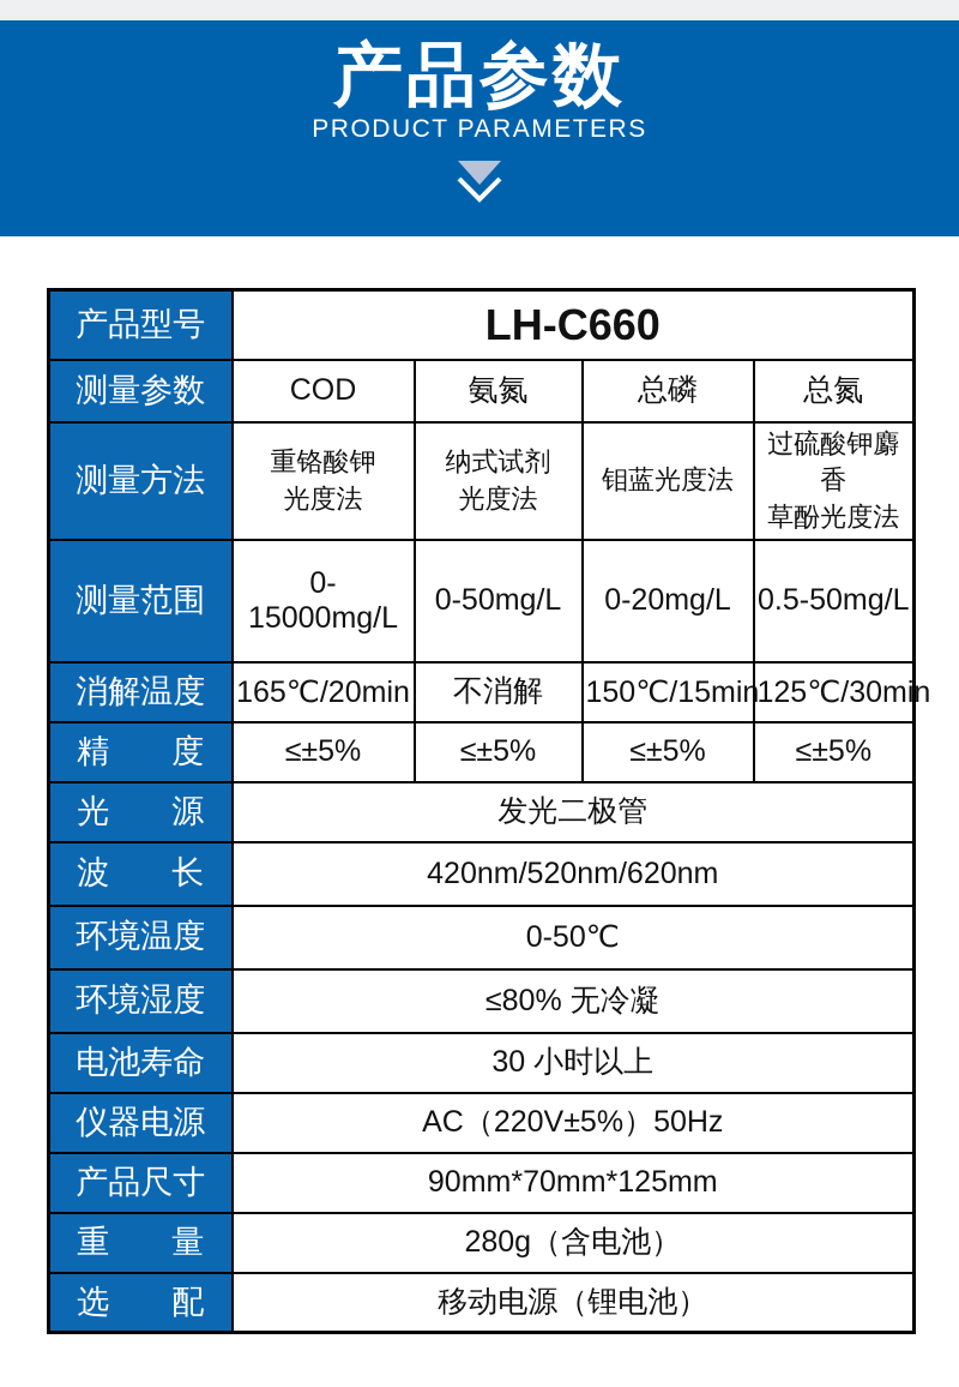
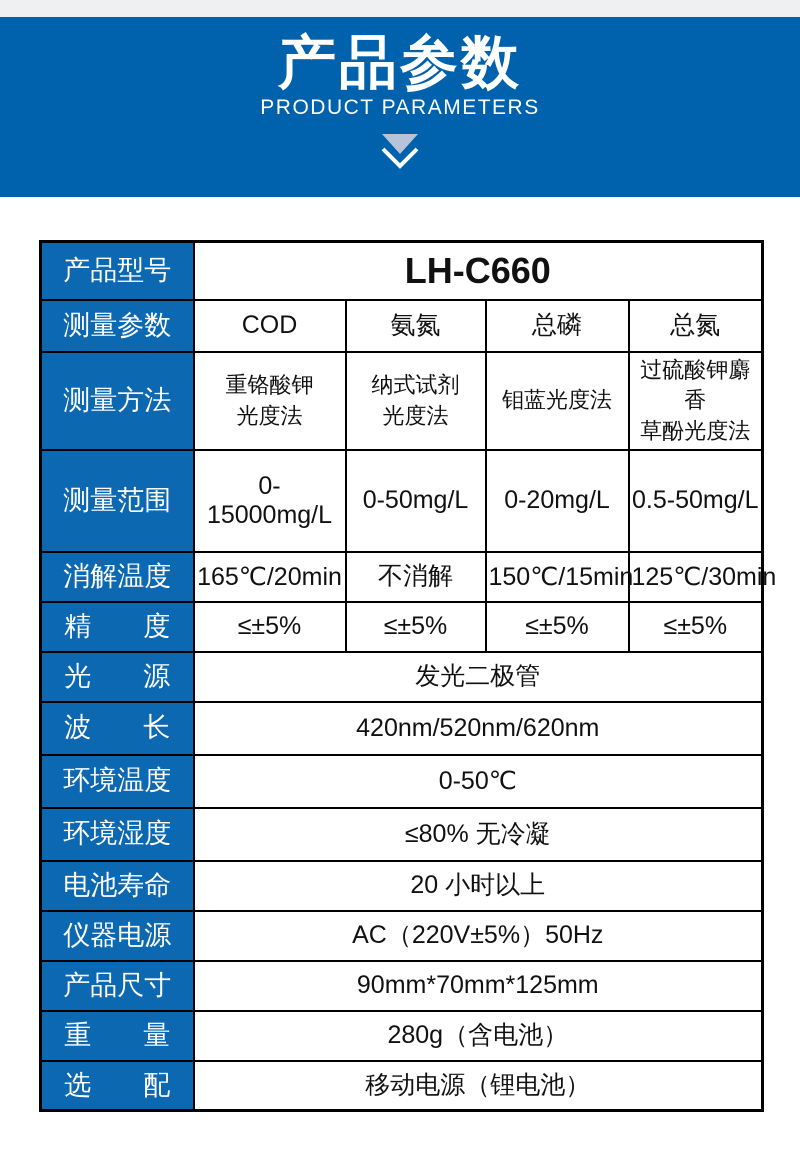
  产品参数
  PRODUCT PARAMETERS
  产品型号	LH-C660
  测量参数	COD	氨氮	总磷	总氮
  测量方法	重铬酸钾 光度法	纳式试剂 光度法	钼蓝光度法	过硫酸钾麝香 草酚光度法
  测量范围	0-15000mg/L	0-50mg/L	0-20mg/L	0.5-50mg/L
  消解温度	165℃/20min	不消解	150℃/15min	125℃/30min
  精度	≤±5%	≤±5%	≤±5%	≤±5%
  光源	发光二极管
  波长	420nm/520nm/620nm
  环境温度	0-50℃
  环境湿度	≤80% 无冷凝
- 电池寿命	30 小时以上
+ 电池寿命	20 小时以上
  仪器电源	AC（220V±5%）50Hz
  产品尺寸	90mm*70mm*125mm
  重量	280g（含电池）
  选配	移动电源（锂电池）
